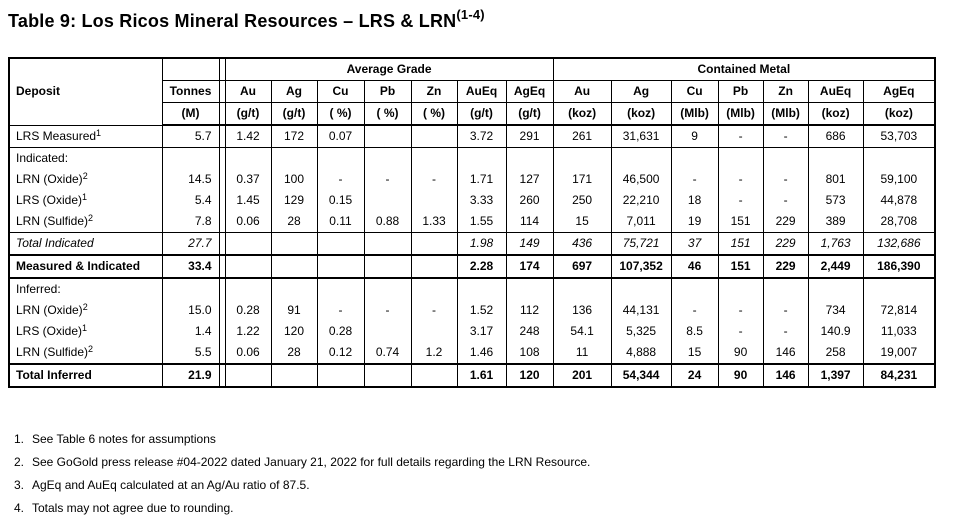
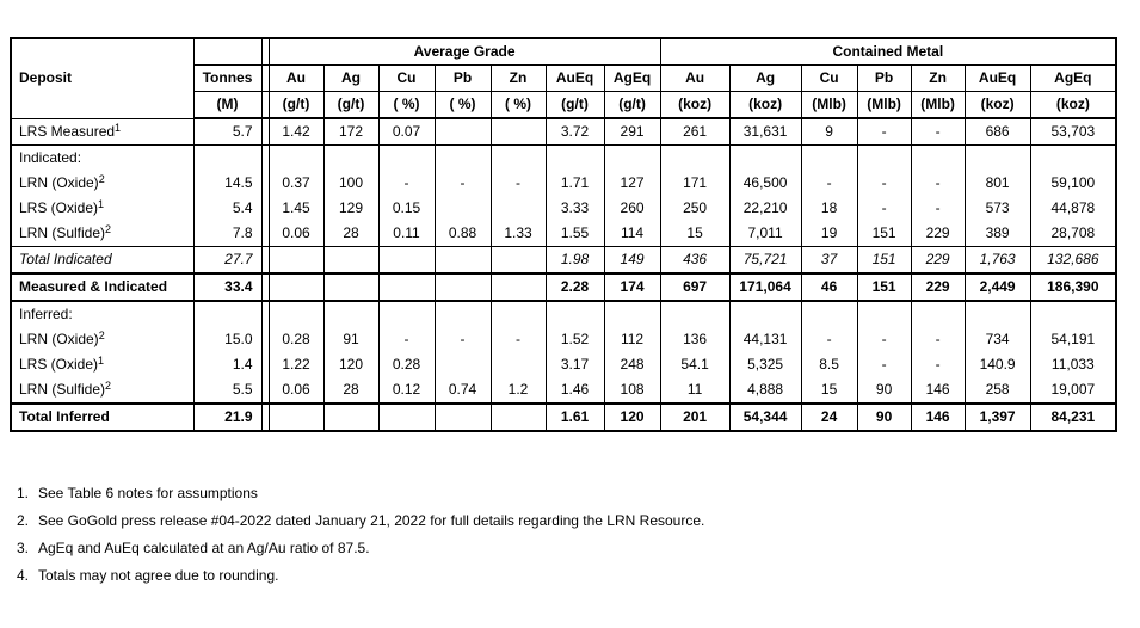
- Table 9: Los Ricos Mineral Resources – LRS & LRN(1-4)
  Deposit			Average Grade	Contained Metal
  Tonnes		Au	Ag	Cu	Pb	Zn	AuEq	AgEq	Au	Ag	Cu	Pb	Zn	AuEq	AgEq
  (M)		(g/t)	(g/t)	( %)	( %)	( %)	(g/t)	(g/t)	(koz)	(koz)	(Mlb)	(Mlb)	(Mlb)	(koz)	(koz)
  LRS Measured1	5.7		1.42	172	0.07			3.72	291	261	31,631	9	-	-	686	53,703
  Indicated:
  LRN (Oxide)2	14.5		0.37	100	-	-	-	1.71	127	171	46,500	-	-	-	801	59,100
  LRS (Oxide)1	5.4		1.45	129	0.15			3.33	260	250	22,210	18	-	-	573	44,878
  LRN (Sulfide)2	7.8		0.06	28	0.11	0.88	1.33	1.55	114	15	7,011	19	151	229	389	28,708
  Total Indicated	27.7							1.98	149	436	75,721	37	151	229	1,763	132,686
- Measured & Indicated	33.4							2.28	174	697	107,352	46	151	229	2,449	186,390
+ Measured & Indicated	33.4							2.28	174	697	171,064	46	151	229	2,449	186,390
  Inferred:
- LRN (Oxide)2	15.0		0.28	91	-	-	-	1.52	112	136	44,131	-	-	-	734	72,814
+ LRN (Oxide)2	15.0		0.28	91	-	-	-	1.52	112	136	44,131	-	-	-	734	54,191
  LRS (Oxide)1	1.4		1.22	120	0.28			3.17	248	54.1	5,325	8.5	-	-	140.9	11,033
  LRN (Sulfide)2	5.5		0.06	28	0.12	0.74	1.2	1.46	108	11	4,888	15	90	146	258	19,007
  Total Inferred	21.9							1.61	120	201	54,344	24	90	146	1,397	84,231
  1.
  See Table 6 notes for assumptions
  2.
  See GoGold press release #04-2022 dated January 21, 2022 for full details regarding the LRN Resource.
  3.
  AgEq and AuEq calculated at an Ag/Au ratio of 87.5.
  4.
  Totals may not agree due to rounding.
